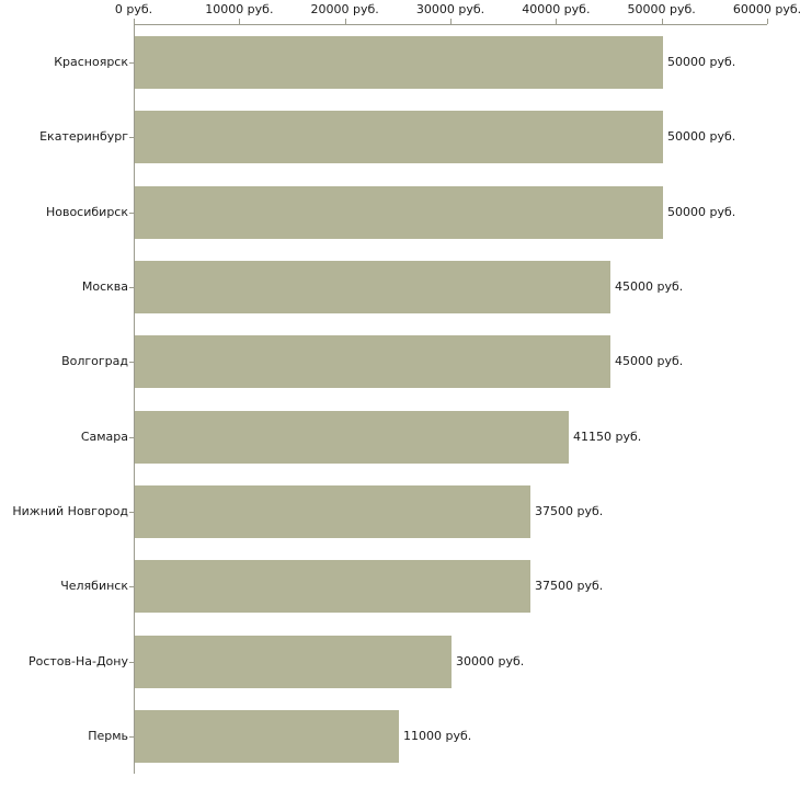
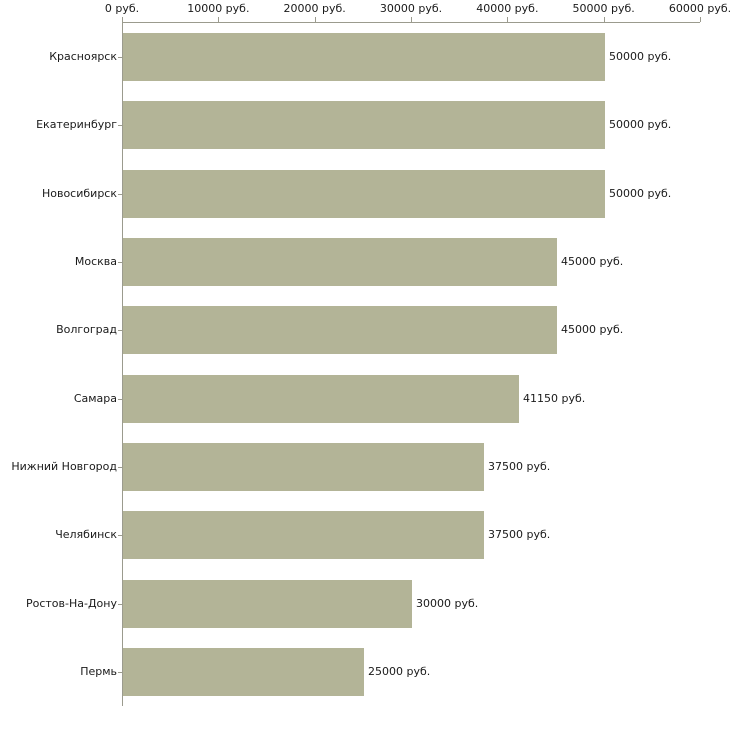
  0 руб.
  10000 руб.
  20000 руб.
  30000 руб.
  40000 руб.
  50000 руб.
  60000 руб.
  Красноярск
  Екатеринбург
  Новосибирск
  Москва
  Волгоград
  Самара
  Нижний Новгород
  Челябинск
  Ростов-На-Дону
  Пермь
  50000 руб.
  50000 руб.
  50000 руб.
  45000 руб.
  45000 руб.
  41150 руб.
  37500 руб.
  37500 руб.
  30000 руб.
- 11000 руб.
+ 25000 руб.
